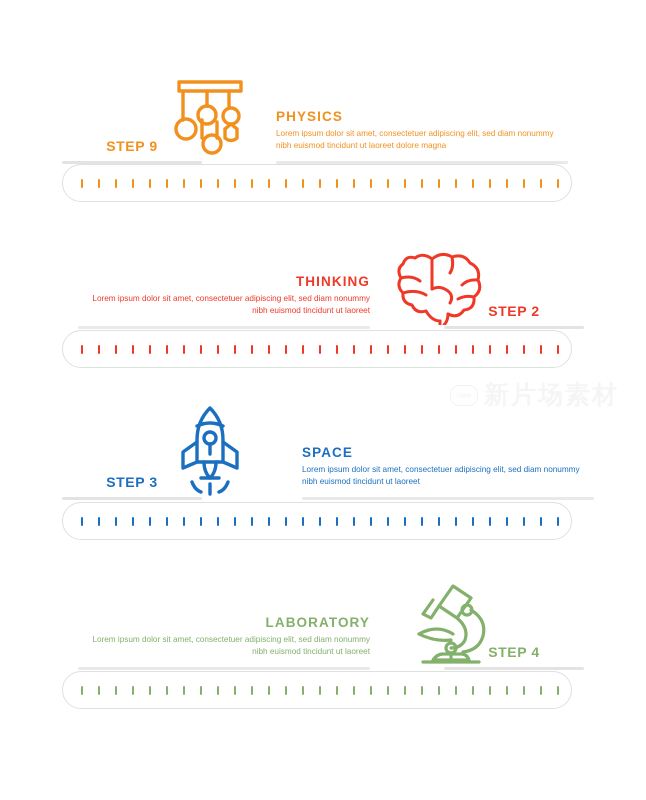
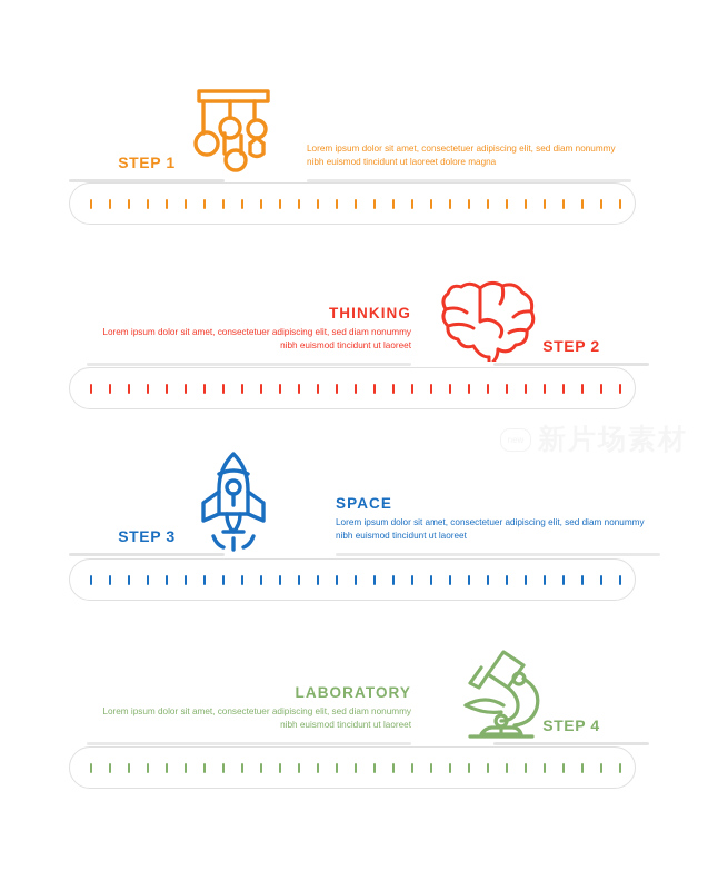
- PHYSICS
  Lorem ipsum dolor sit amet, consectetuer adipiscing elit, sed diam nonummy nibh euismod tincidunt ut laoreet dolore magna
- STEP 9
+ STEP 1
  THINKING
  Lorem ipsum dolor sit amet, consectetuer adipiscing elit, sed diam nonummy nibh euismod tincidunt ut laoreet
  STEP 2
  SPACE
  Lorem ipsum dolor sit amet, consectetuer adipiscing elit, sed diam nonummy nibh euismod tincidunt ut laoreet
  STEP 3
  LABORATORY
  Lorem ipsum dolor sit amet, consectetuer adipiscing elit, sed diam nonummy nibh euismod tincidunt ut laoreet
  STEP 4
